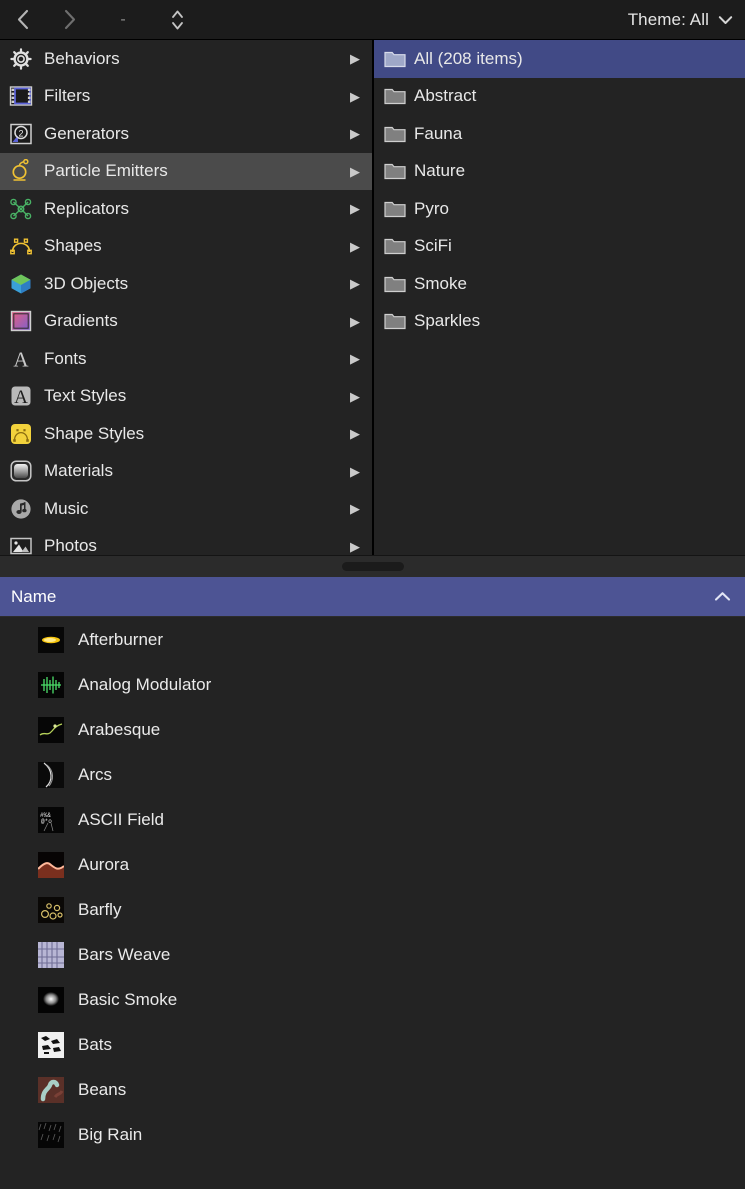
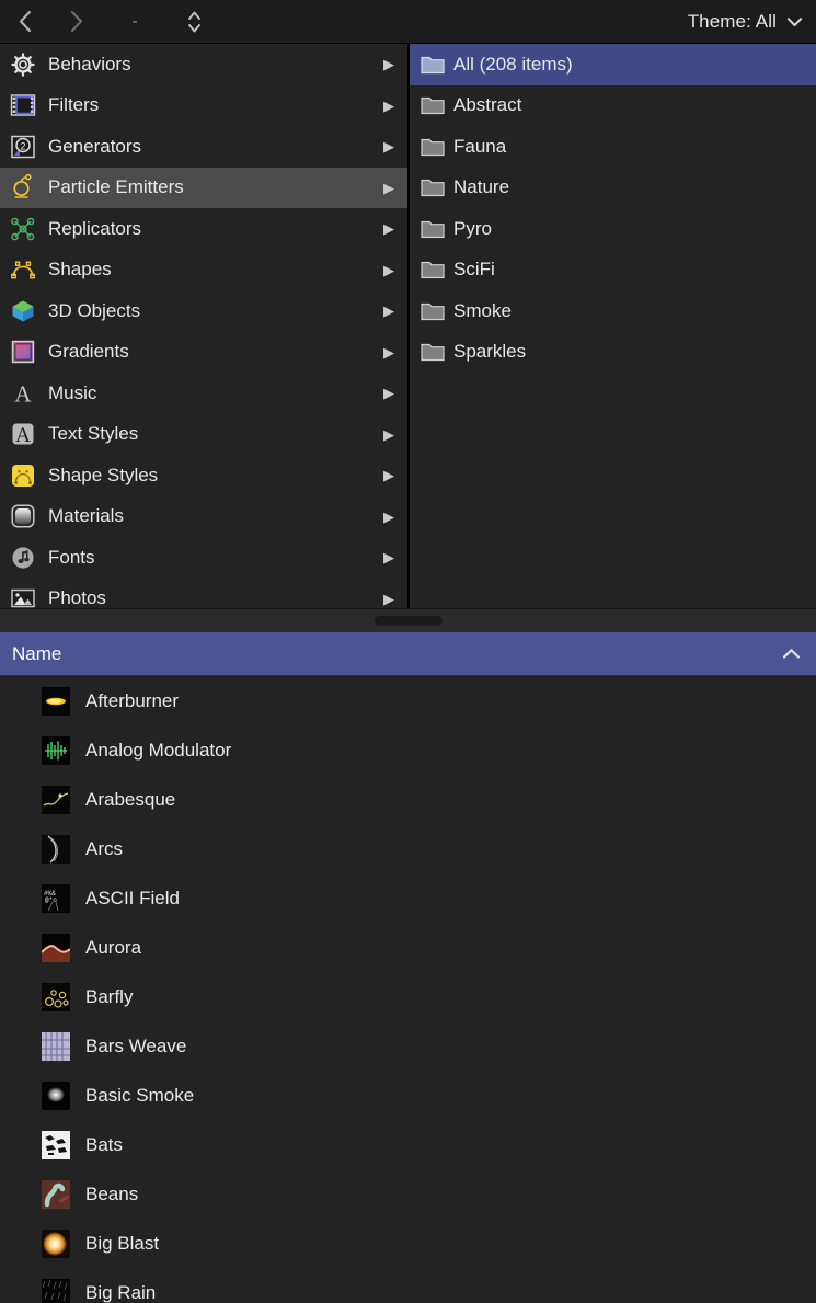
  -
  Theme: All
  Behaviors
  ▶
  Filters
  ▶
  2
  Generators
  ▶
  Particle Emitters
  ▶
  Replicators
  ▶
  Shapes
  ▶
  3D Objects
  ▶
  Gradients
  ▶
  A
- Fonts
+ Music
  ▶
  A
  Text Styles
  ▶
  Shape Styles
  ▶
  Materials
  ▶
- Music
+ Fonts
  ▶
  Photos
  ▶
  All (208 items)
  Abstract
  Fauna
  Nature
  Pyro
  SciFi
  Smoke
  Sparkles
  Name
  Afterburner
  Analog Modulator
  Arabesque
  Arcs
  ASCII Field
  Aurora
  Barfly
  Bars Weave
  Basic Smoke
  Bats
  Beans
+ Big Blast
  Big Rain
